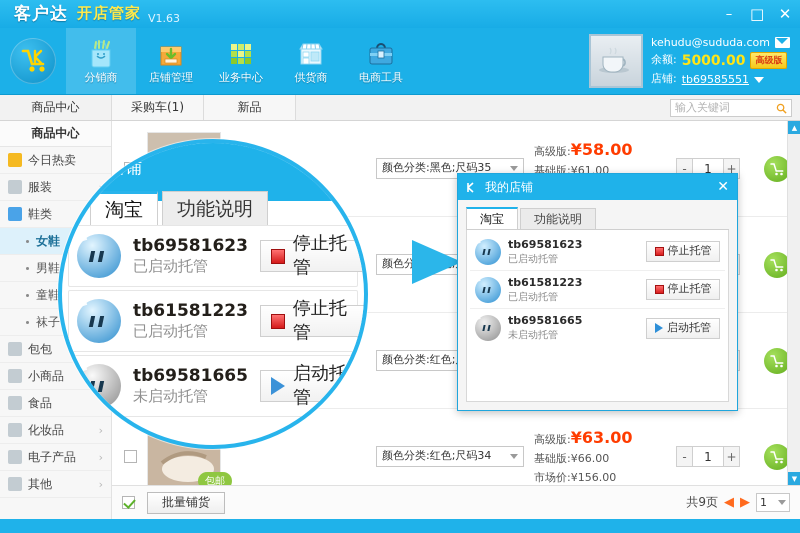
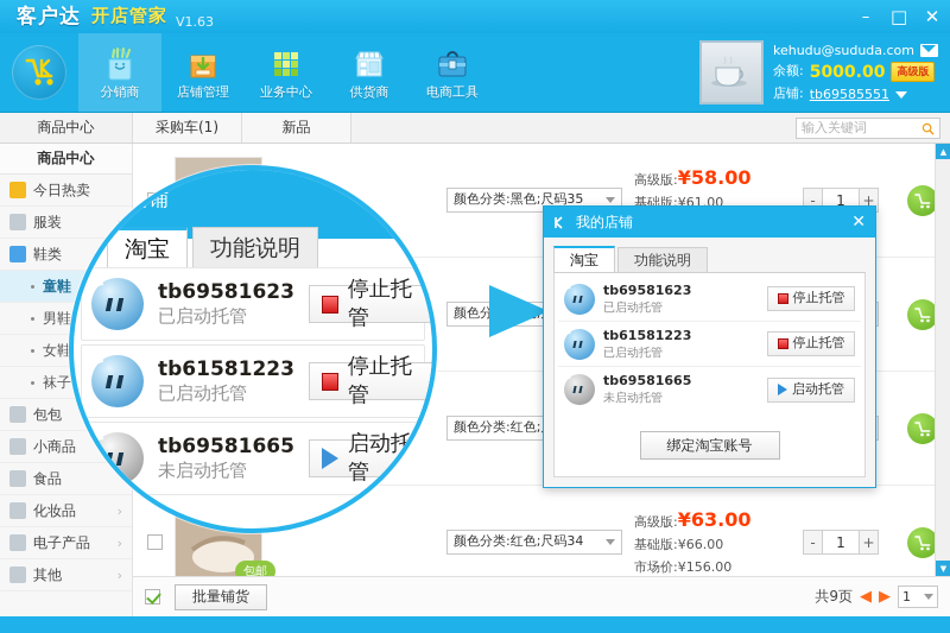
  客户达
  开店管家
  V1.63
  –
  □
  ✕
  分销商
  店铺管理
  业务中心
  供货商
  电商工具
  kehudu@sududa.com
  余额:
  5000.00
  高级版
  店铺:
  tb69585551
  商品中心
  采购车(1)
  新品
  输入关键词
  商品中心
  今日热
  服装
  鞋类
- 女鞋
+ 童鞋
  男鞋
- 童鞋
+ 女鞋
  袜子
  包包
  小商品
  食品
  化妆品
  ›
  电子产品
  ›
  其他
  ›
  颜色分类:黑色;尺码35
  高级版:¥58.00
  基础版:¥61.00
  -
  1
  +
  包邮
  颜色分类:红色;尺码34
  高级版:¥63.00
  基础版:¥66.00
  市场价:¥156.00
  -
  1
  +
  ▲
  ▼
  批量铺货
  共9页
  ◀
  ▶
  1
  我的店铺
  ✕
  淘宝
  功能说明
  tb69581623
  已启动托管
  停止托管
  tb61581223
  已启动托管
  停止托管
  tb69581665
  未启动托管
  启动托管
+ 绑定淘宝账号
  店铺
  淘宝
  功能说明
  tb69581623
  已启动托管
  停止托管
  tb61581223
  已启动托管
  停止托管
  tb69581665
  未启动托管
  启动托管
